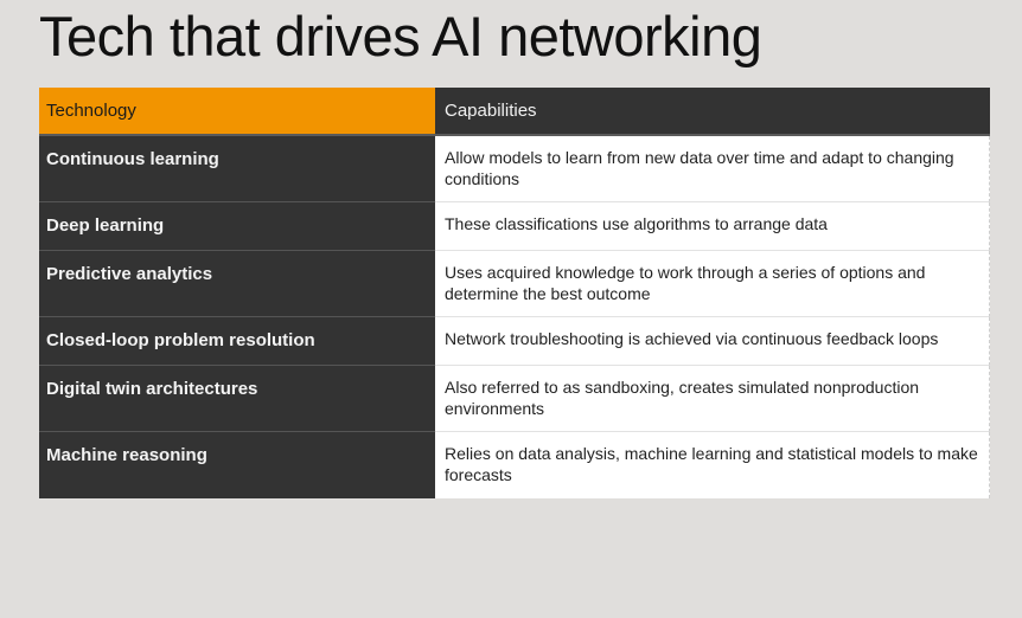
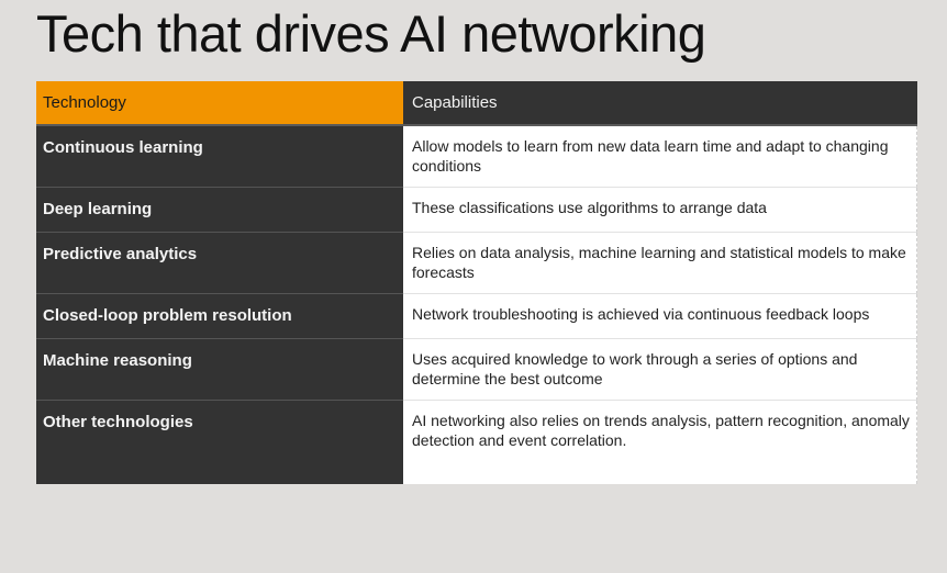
  Tech that drives AI networking
  Technology
  Capabilities
  Continuous learning
- Allow models to learn from new data over time and adapt to changing conditions
+ Allow models to learn from new data learn time and adapt to changing conditions
  Deep learning
  These classifications use algorithms to arrange data
  Predictive analytics
- Uses acquired knowledge to work through a series of options and determine the best outcome
+ Relies on data analysis, machine learning and statistical models to make forecasts
  Closed-loop problem resolution
  Network troubleshooting is achieved via continuous feedback loops
- Digital twin architectures
- Also referred to as sandboxing, creates simulated nonproduction environments
  Machine reasoning
- Relies on data analysis, machine learning and statistical models to make forecasts
+ Uses acquired knowledge to work through a series of options and determine the best outcome
+ Other technologies
+ AI networking also relies on trends analysis, pattern recognition, anomaly detection and event correlation.
